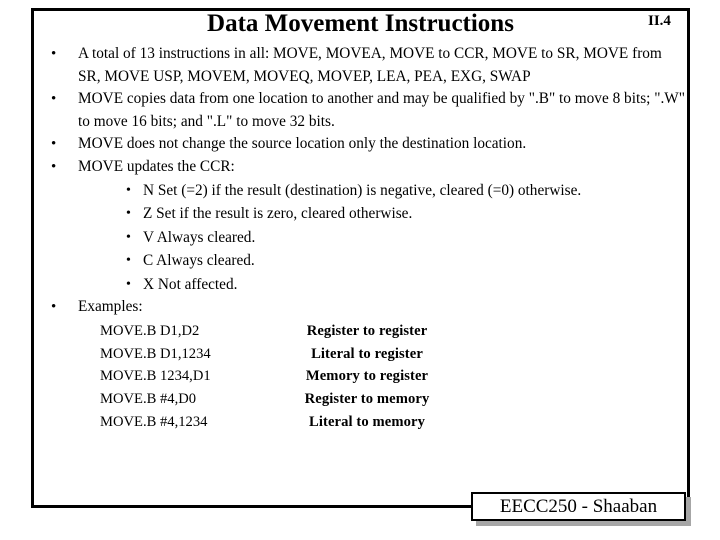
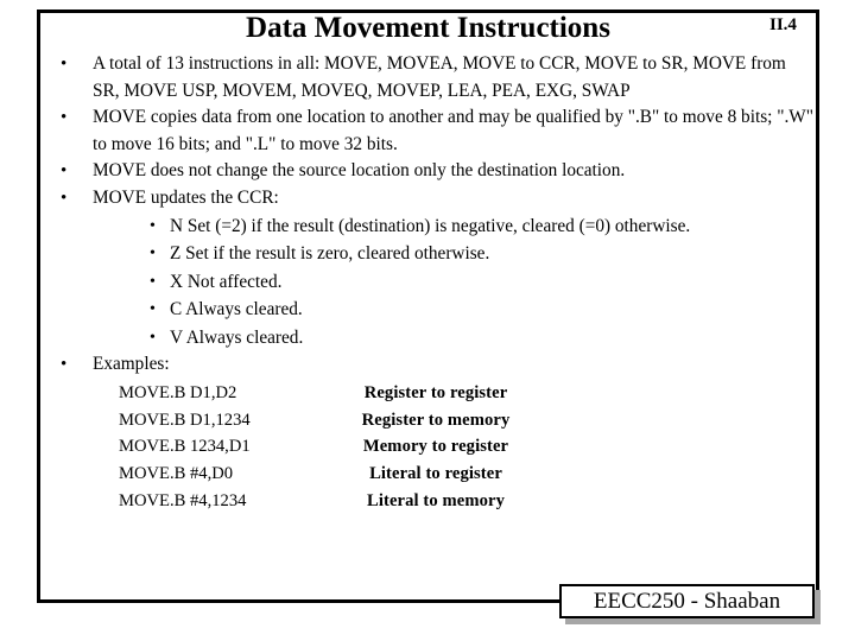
  Data Movement Instructions
  II.4
  •
  A total of 13 instructions in all: MOVE, MOVEA, MOVE to CCR, MOVE to SR, MOVE from SR, MOVE USP, MOVEM, MOVEQ, MOVEP, LEA, PEA, EXG, SWAP
  •
  MOVE copies data from one location to another and may be qualified by ".B" to move 8 bits; ".W" to move 16 bits; and ".L" to move 32 bits.
  •
  MOVE does not change the source location only the destination location.
  •
  MOVE updates the CCR:
  •
  N Set (=2) if the result (destination) is negative, cleared (=0) otherwise.
  •
  Z Set if the result is zero, cleared otherwise.
  •
- V Always cleared.
+ X Not affected.
  •
  C Always cleared.
  •
- X Not affected.
+ V Always cleared.
  •
  Examples:
  MOVE.B D1,D2	Register to register
- MOVE.B D1,1234	Literal to register
+ MOVE.B D1,1234	Register to memory
  MOVE.B 1234,D1	Memory to register
- MOVE.B #4,D0	Register to memory
+ MOVE.B #4,D0	Literal to register
  MOVE.B #4,1234	Literal to memory
  EECC250 - Shaaban
